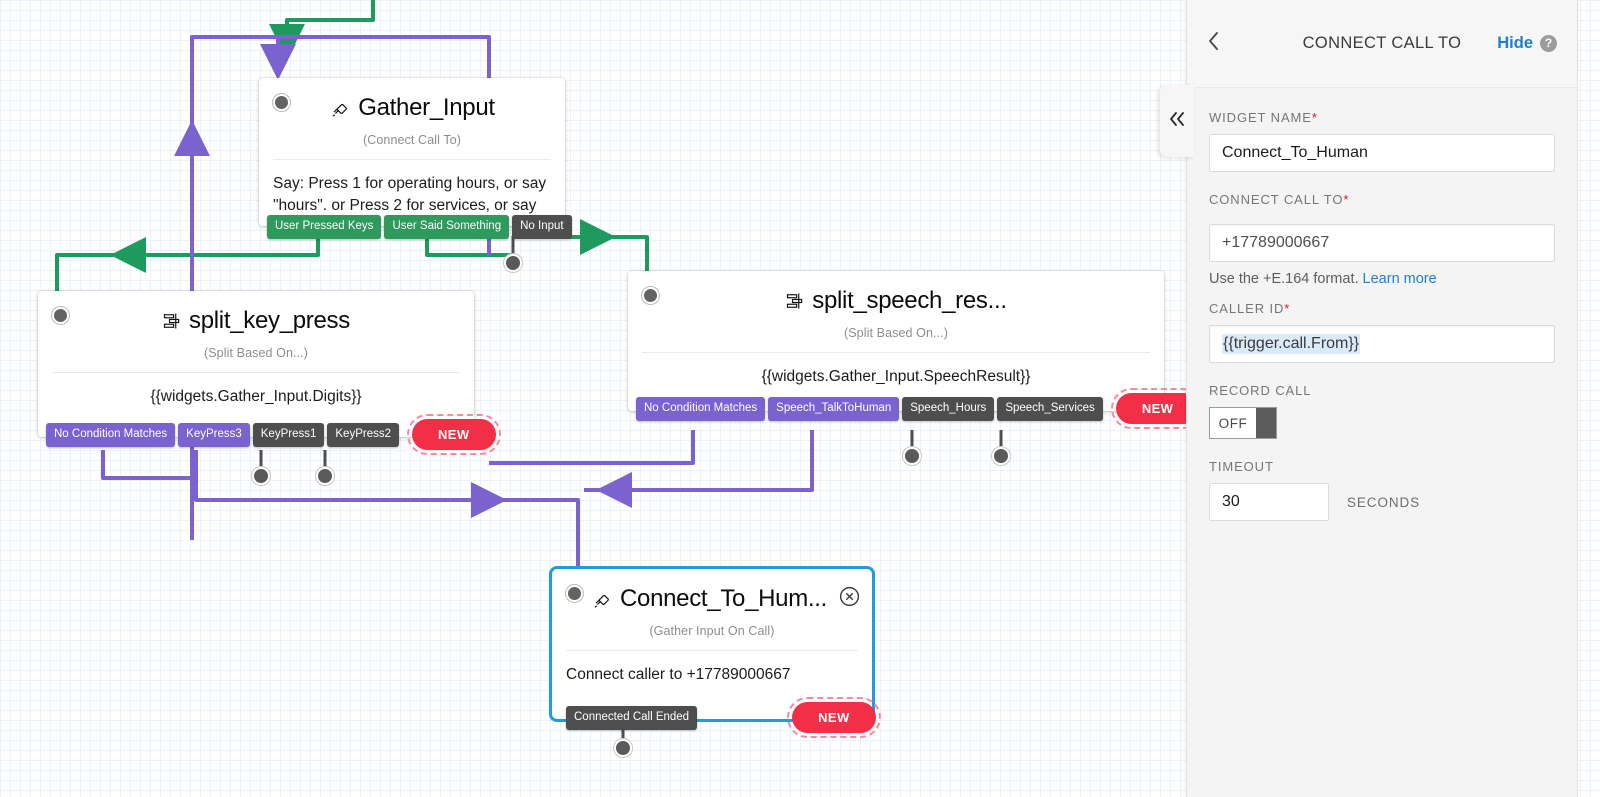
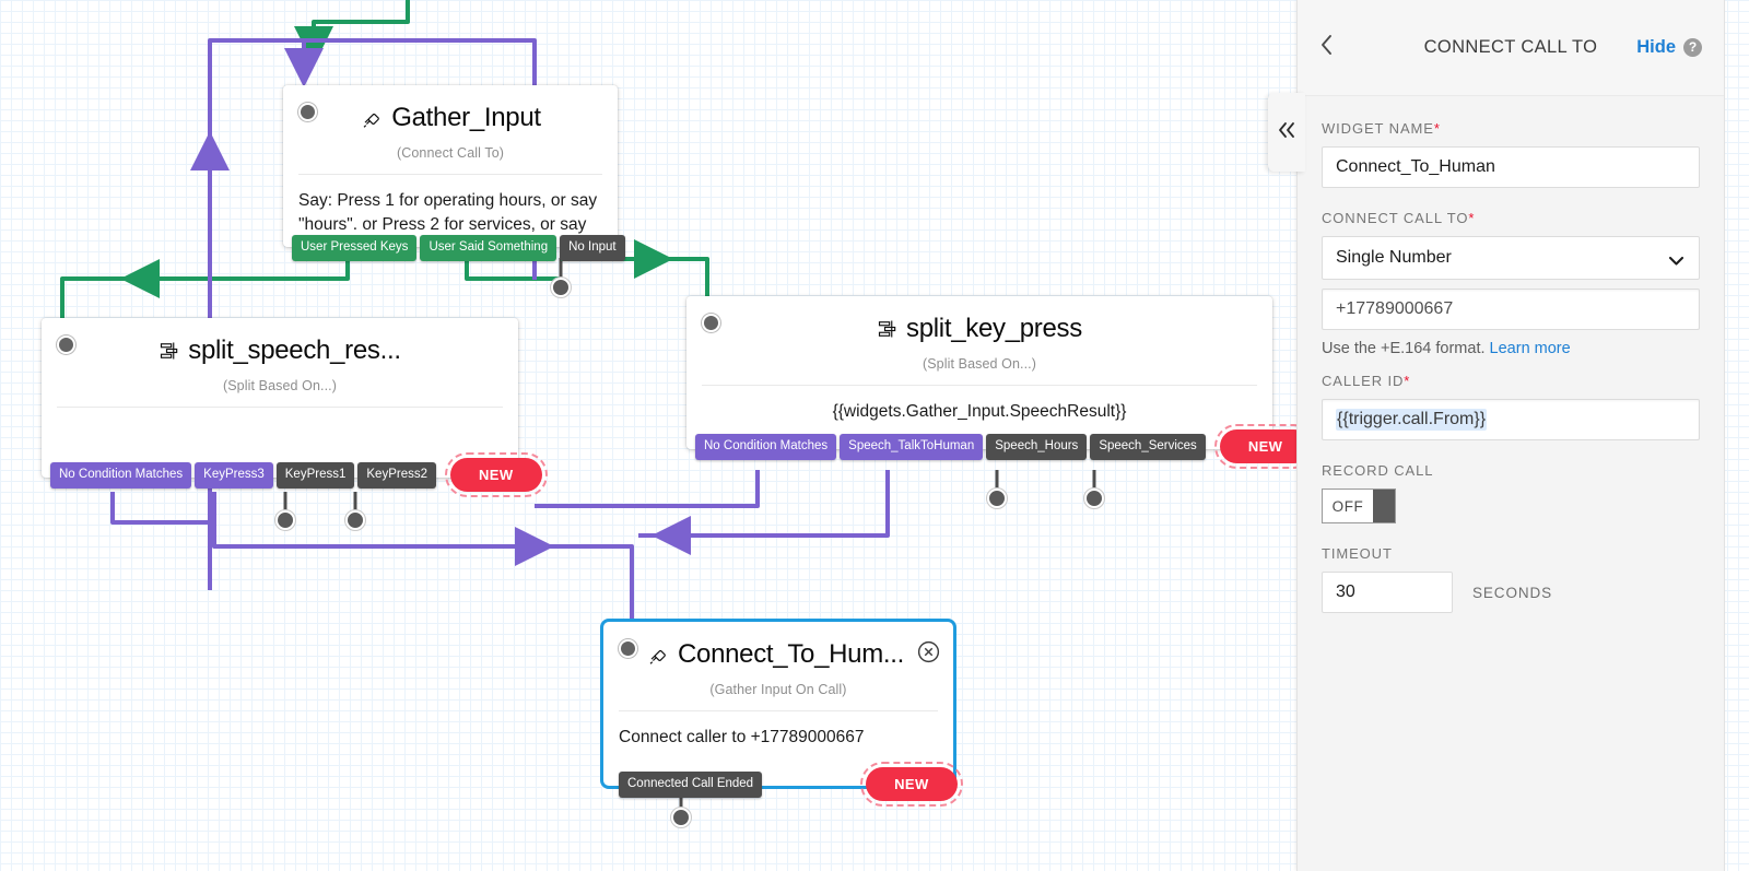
  Gather_Input
  (Connect Call To)
  Say: Press 1 for operating hours, or say "hours". or Press 2 for services, or say
  User Pressed Keys
  User Said Something
  No Input
- split_key_press
+ split_speech_res...
  (Split Based On...)
- {{widgets.Gather_Input.Digits}}
  No Condition Matches
  KeyPress3
  KeyPress1
  KeyPress2
  NEW
- split_speech_res...
+ split_key_press
  (Split Based On...)
  {{widgets.Gather_Input.SpeechResult}}
  No Condition Matches
  Speech_TalkToHuman
  Speech_Hours
  Speech_Services
  NEW
  Connect_To_Hum...
  (Gather Input On Call)
  Connect caller to +17789000667
  Connected Call Ended
  NEW
  CONNECT CALL TO
  Hide
  ?
  WIDGET NAME*
  Connect_To_Human
  CONNECT CALL TO*
+ Single Number
  +17789000667
  Use the +E.164 format. Learn more
  CALLER ID*
  {{trigger.call.From}}
  RECORD CALL
  OFF
  TIMEOUT
  30
  SECONDS
